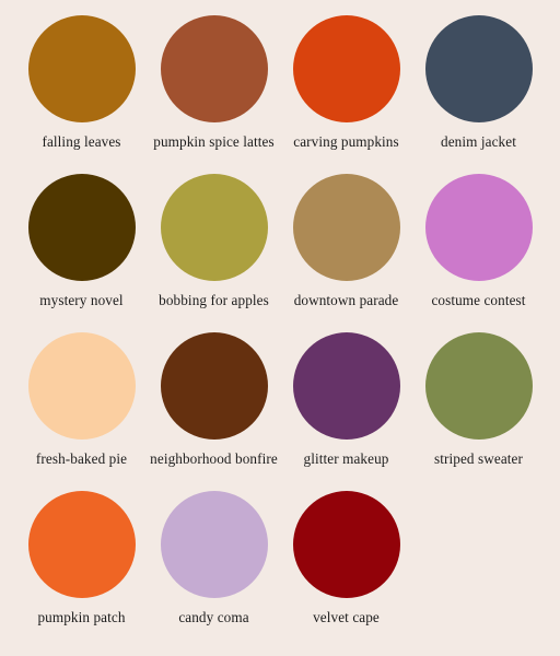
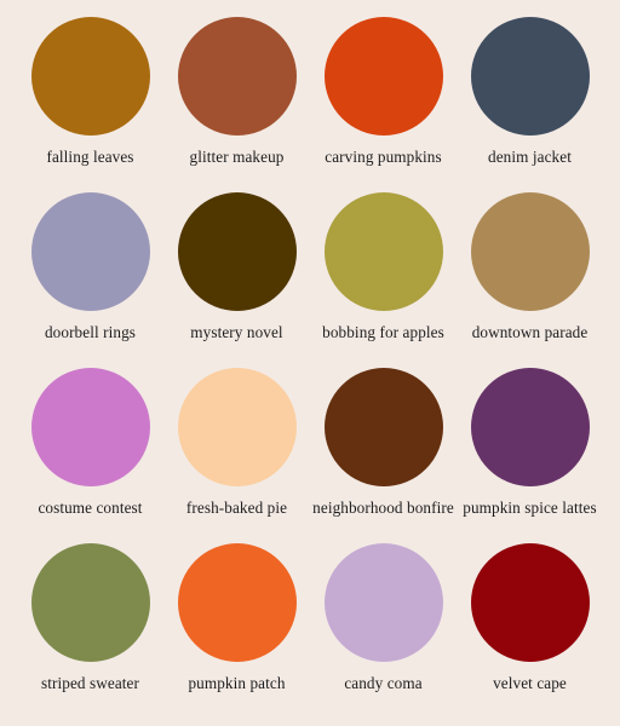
  falling leaves
- pumpkin spice lattes
+ glitter makeup
  carving pumpkins
  denim jacket
+ doorbell rings
  mystery novel
  bobbing for apples
  downtown parade
  costume contest
  fresh-baked pie
  neighborhood bonfire
- glitter makeup
+ pumpkin spice lattes
  striped sweater
  pumpkin patch
  candy coma
  velvet cape
